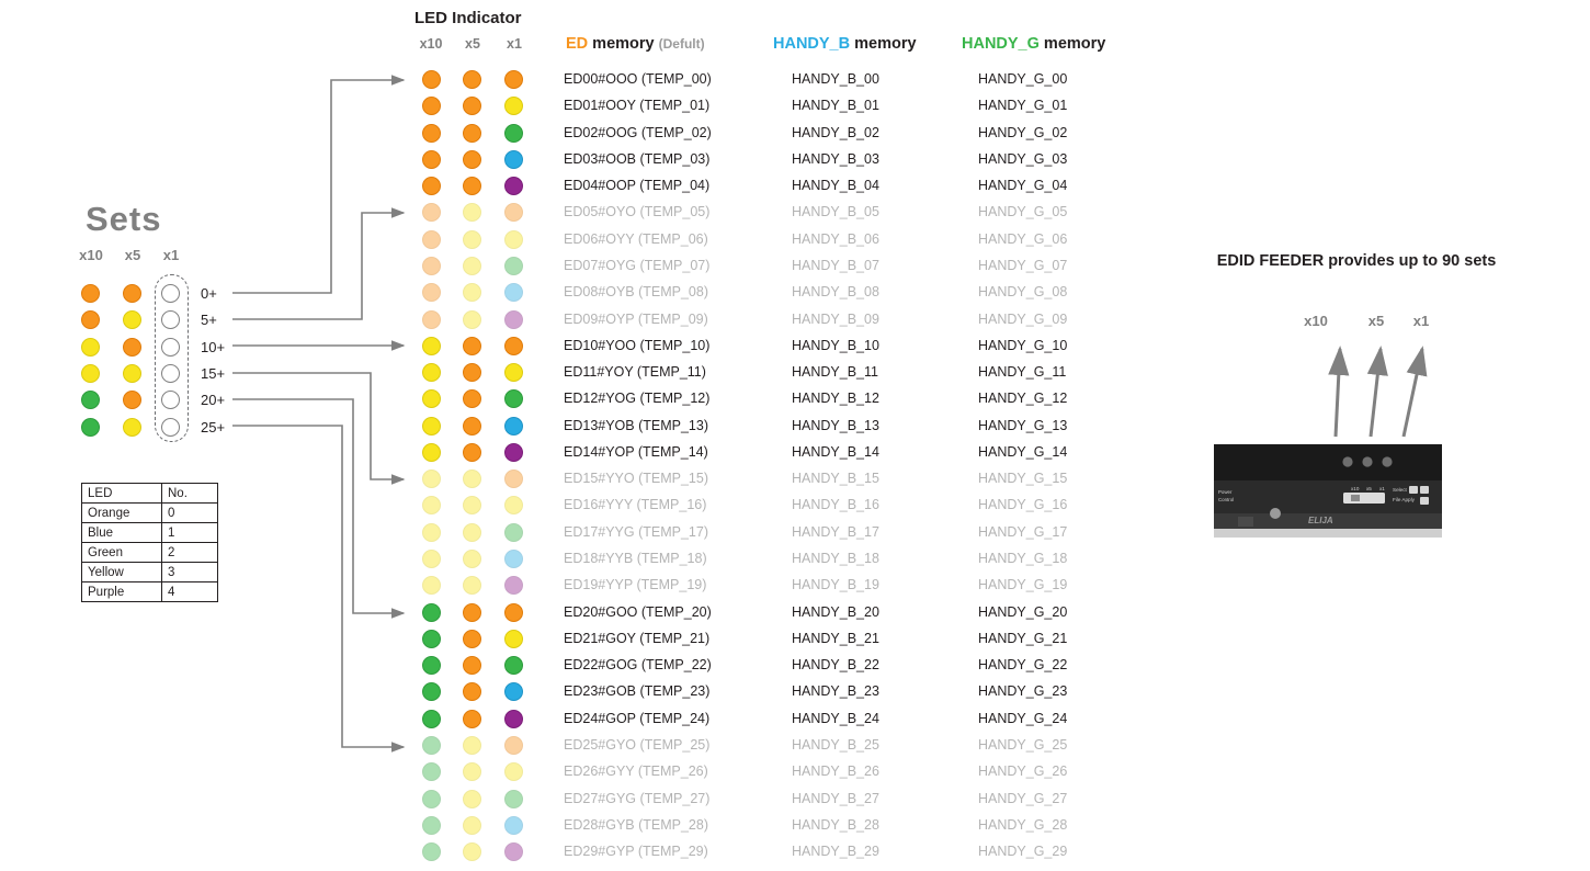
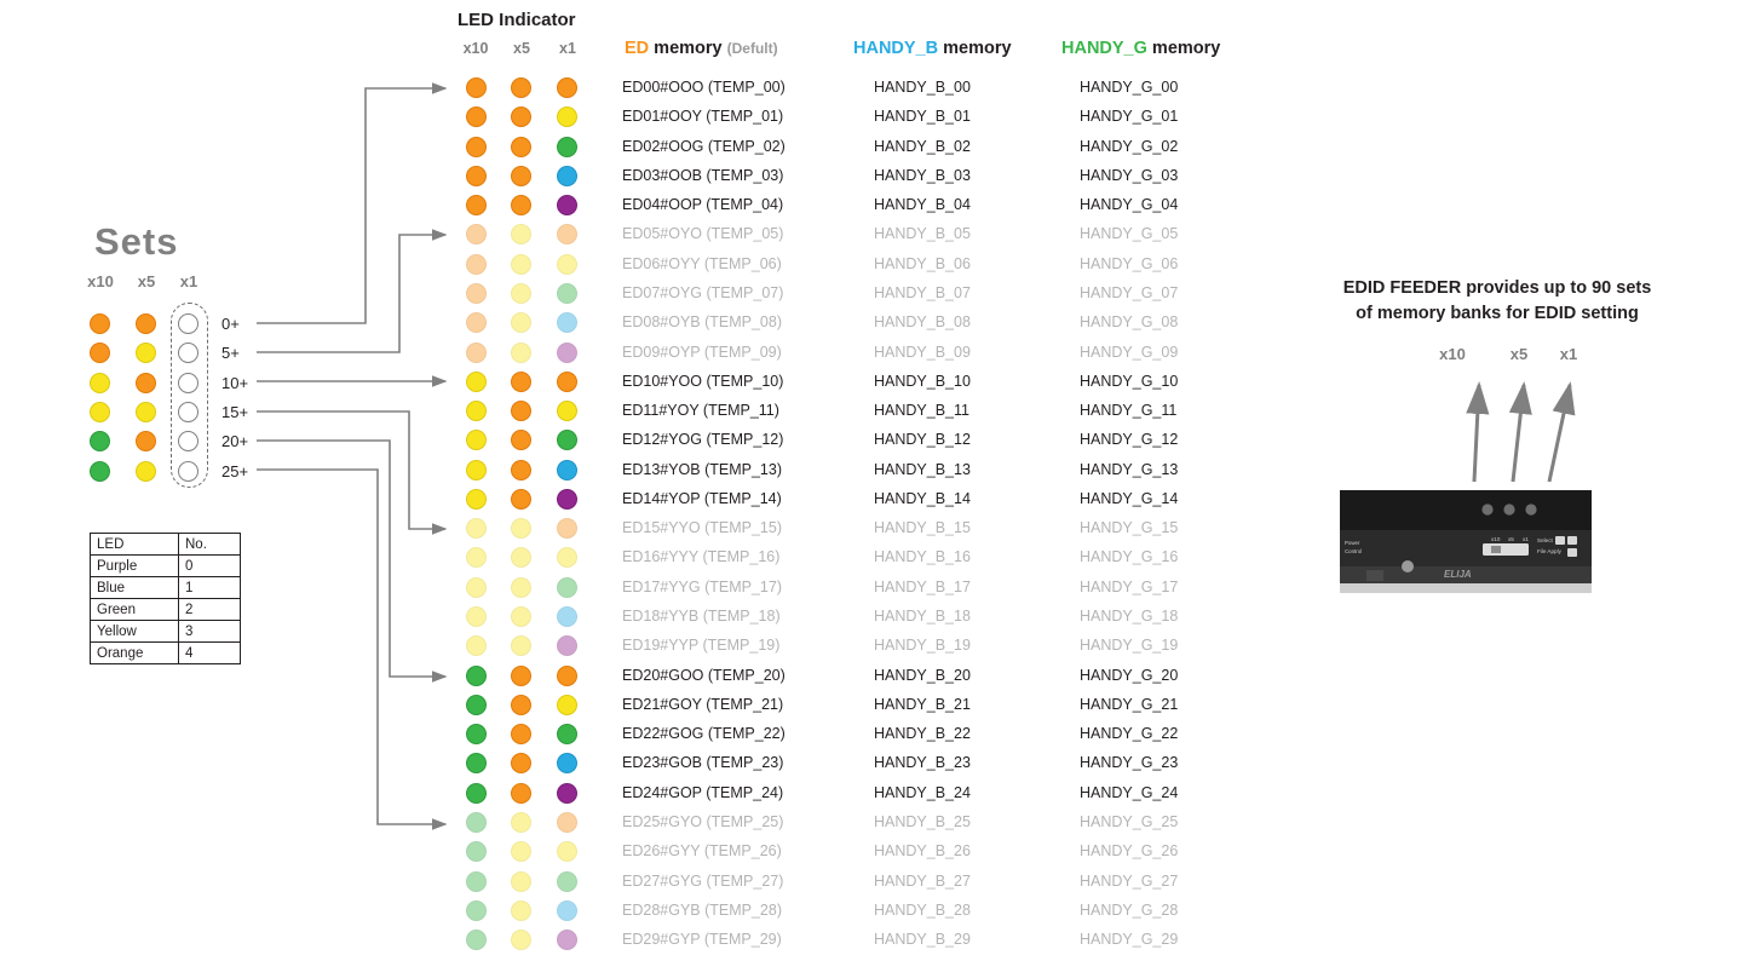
  Sets
  x10
  x5
  x1
  0+
  5+
  10+
  15+
  20+
  25+
  LED	No.
- Orange	0
+ Purple	0
  Blue	1
  Green	2
  Yellow	3
- Purple	4
+ Orange	4
  LED Indicator
  x10
  x5
  x1
  ED memory (Defult)
  HANDY_B memory
  HANDY_G memory
  ED00#OOO (TEMP_00)
  HANDY_B_00
  HANDY_G_00
  ED01#OOY (TEMP_01)
  HANDY_B_01
  HANDY_G_01
  ED02#OOG (TEMP_02)
  HANDY_B_02
  HANDY_G_02
  ED03#OOB (TEMP_03)
  HANDY_B_03
  HANDY_G_03
  ED04#OOP (TEMP_04)
  HANDY_B_04
  HANDY_G_04
  ED05#OYO (TEMP_05)
  HANDY_B_05
  HANDY_G_05
  ED06#OYY (TEMP_06)
  HANDY_B_06
  HANDY_G_06
  ED07#OYG (TEMP_07)
  HANDY_B_07
  HANDY_G_07
  ED08#OYB (TEMP_08)
  HANDY_B_08
  HANDY_G_08
  ED09#OYP (TEMP_09)
  HANDY_B_09
  HANDY_G_09
  ED10#YOO (TEMP_10)
  HANDY_B_10
  HANDY_G_10
  ED11#YOY (TEMP_11)
  HANDY_B_11
  HANDY_G_11
  ED12#YOG (TEMP_12)
  HANDY_B_12
  HANDY_G_12
  ED13#YOB (TEMP_13)
  HANDY_B_13
  HANDY_G_13
  ED14#YOP (TEMP_14)
  HANDY_B_14
  HANDY_G_14
  ED15#YYO (TEMP_15)
  HANDY_B_15
  HANDY_G_15
  ED16#YYY (TEMP_16)
  HANDY_B_16
  HANDY_G_16
  ED17#YYG (TEMP_17)
  HANDY_B_17
  HANDY_G_17
  ED18#YYB (TEMP_18)
  HANDY_B_18
  HANDY_G_18
  ED19#YYP (TEMP_19)
  HANDY_B_19
  HANDY_G_19
  ED20#GOO (TEMP_20)
  HANDY_B_20
  HANDY_G_20
  ED21#GOY (TEMP_21)
  HANDY_B_21
  HANDY_G_21
  ED22#GOG (TEMP_22)
  HANDY_B_22
  HANDY_G_22
  ED23#GOB (TEMP_23)
  HANDY_B_23
  HANDY_G_23
  ED24#GOP (TEMP_24)
  HANDY_B_24
  HANDY_G_24
  ED25#GYO (TEMP_25)
  HANDY_B_25
  HANDY_G_25
  ED26#GYY (TEMP_26)
  HANDY_B_26
  HANDY_G_26
  ED27#GYG (TEMP_27)
  HANDY_B_27
  HANDY_G_27
  ED28#GYB (TEMP_28)
  HANDY_B_28
  HANDY_G_28
  ED29#GYP (TEMP_29)
  HANDY_B_29
  HANDY_G_29
  EDID FEEDER provides up to 90 sets
+ of memory banks for EDID setting
  x10
  x5
  x1
  ELIJA
